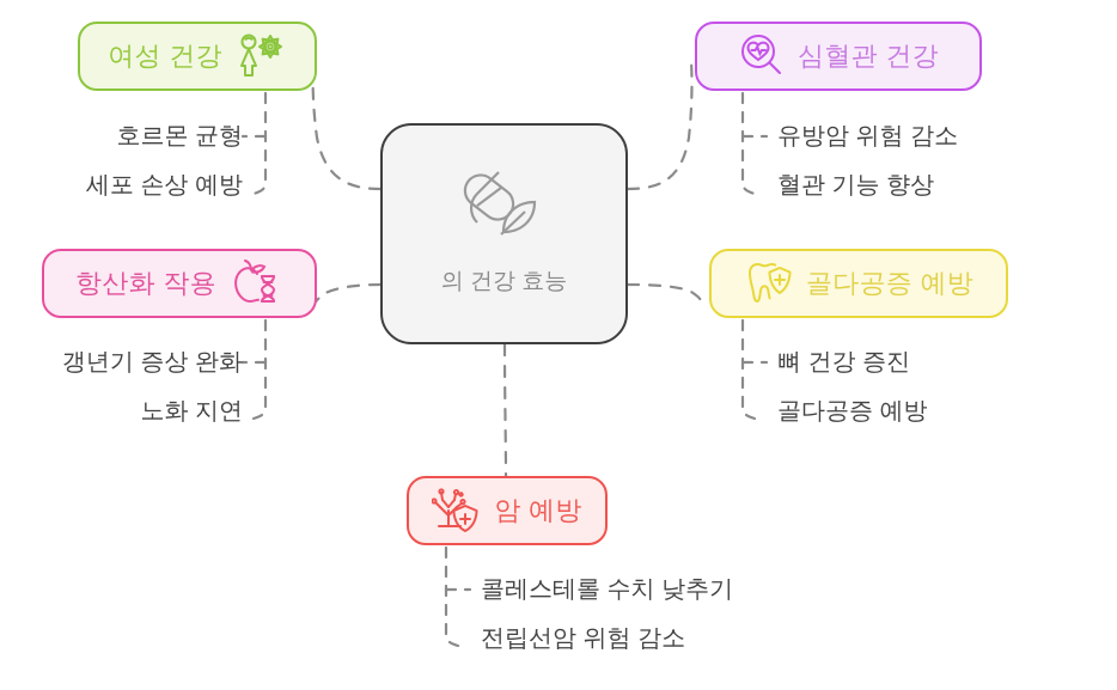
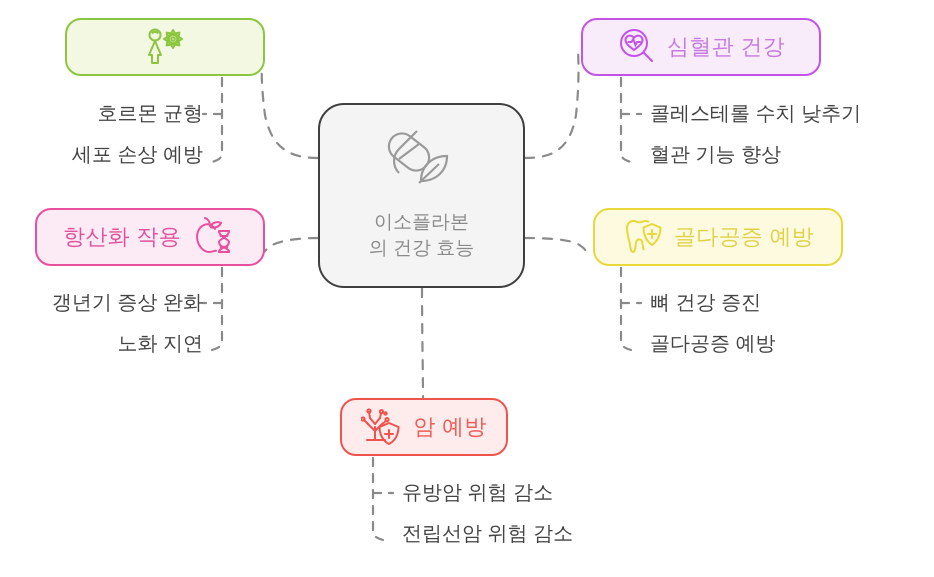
+ 이소플라본
  의 건강 효능
- 여성 건강
  호르몬 균형
  세포 손상 예방
  심혈관 건강
- 유방암 위험 감소
+ 콜레스테롤 수치 낮추기
  혈관 기능 향상
  항산화 작용
  갱년기 증상 완화
  노화 지연
  골다공증 예방
  뼈 건강 증진
  골다공증 예방
  암 예방
- 콜레스테롤 수치 낮추기
+ 유방암 위험 감소
  전립선암 위험 감소
